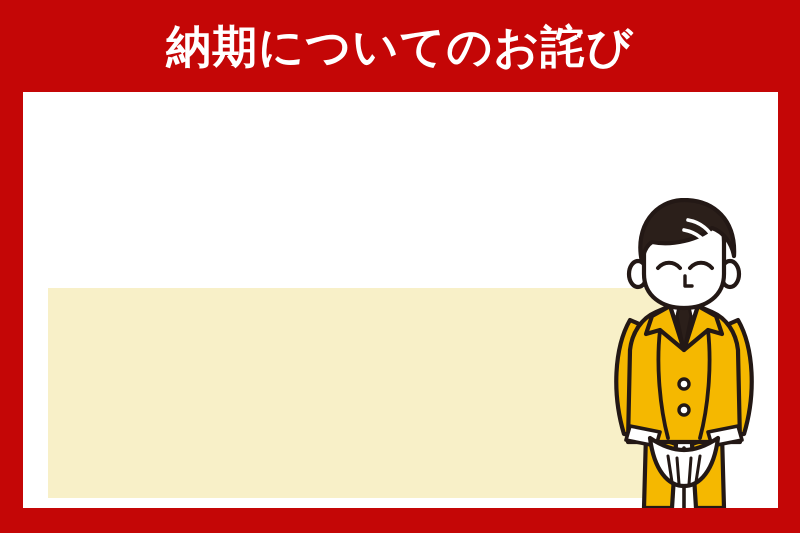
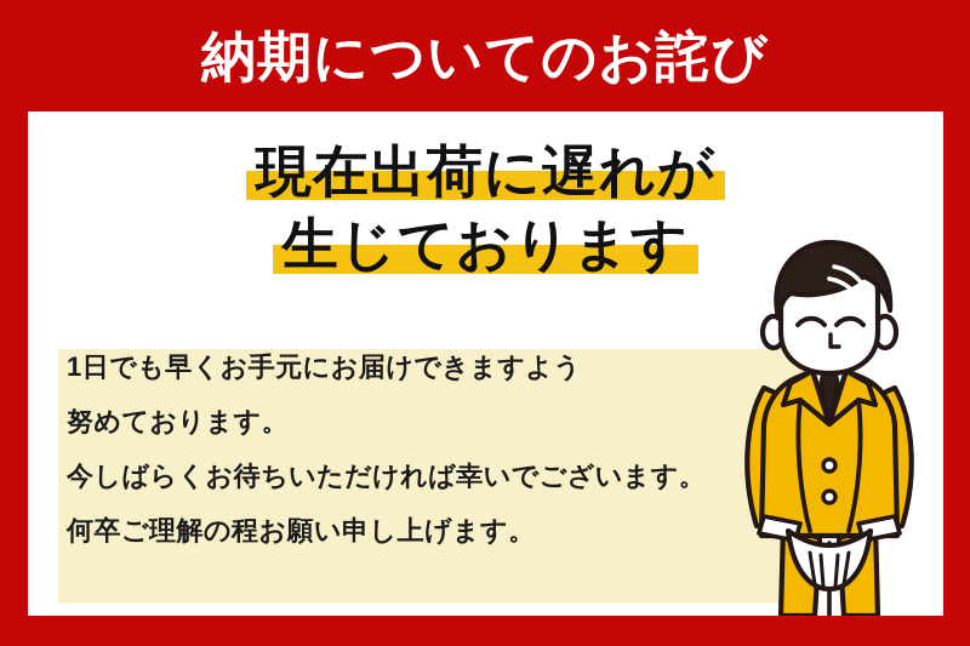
  納期についてのお詫び
+ 現在出荷に遅れが
+ 生じております
+ 1日でも早くお手元にお届けできますよう
+ 努めております。
+ 今しばらくお待ちいただければ幸いでございます。
+ 何卒ご理解の程お願い申し上げます。
